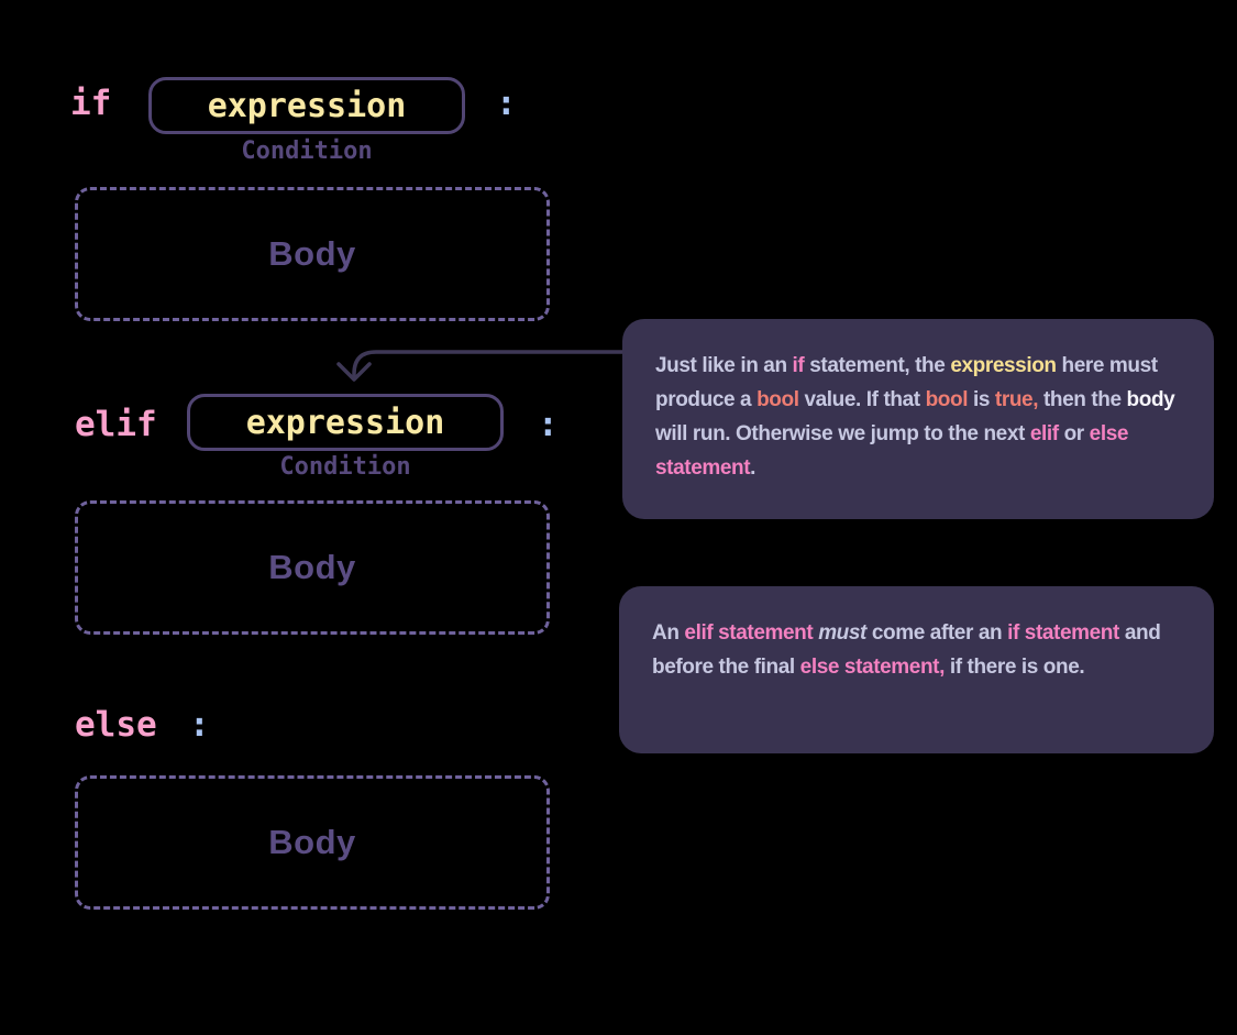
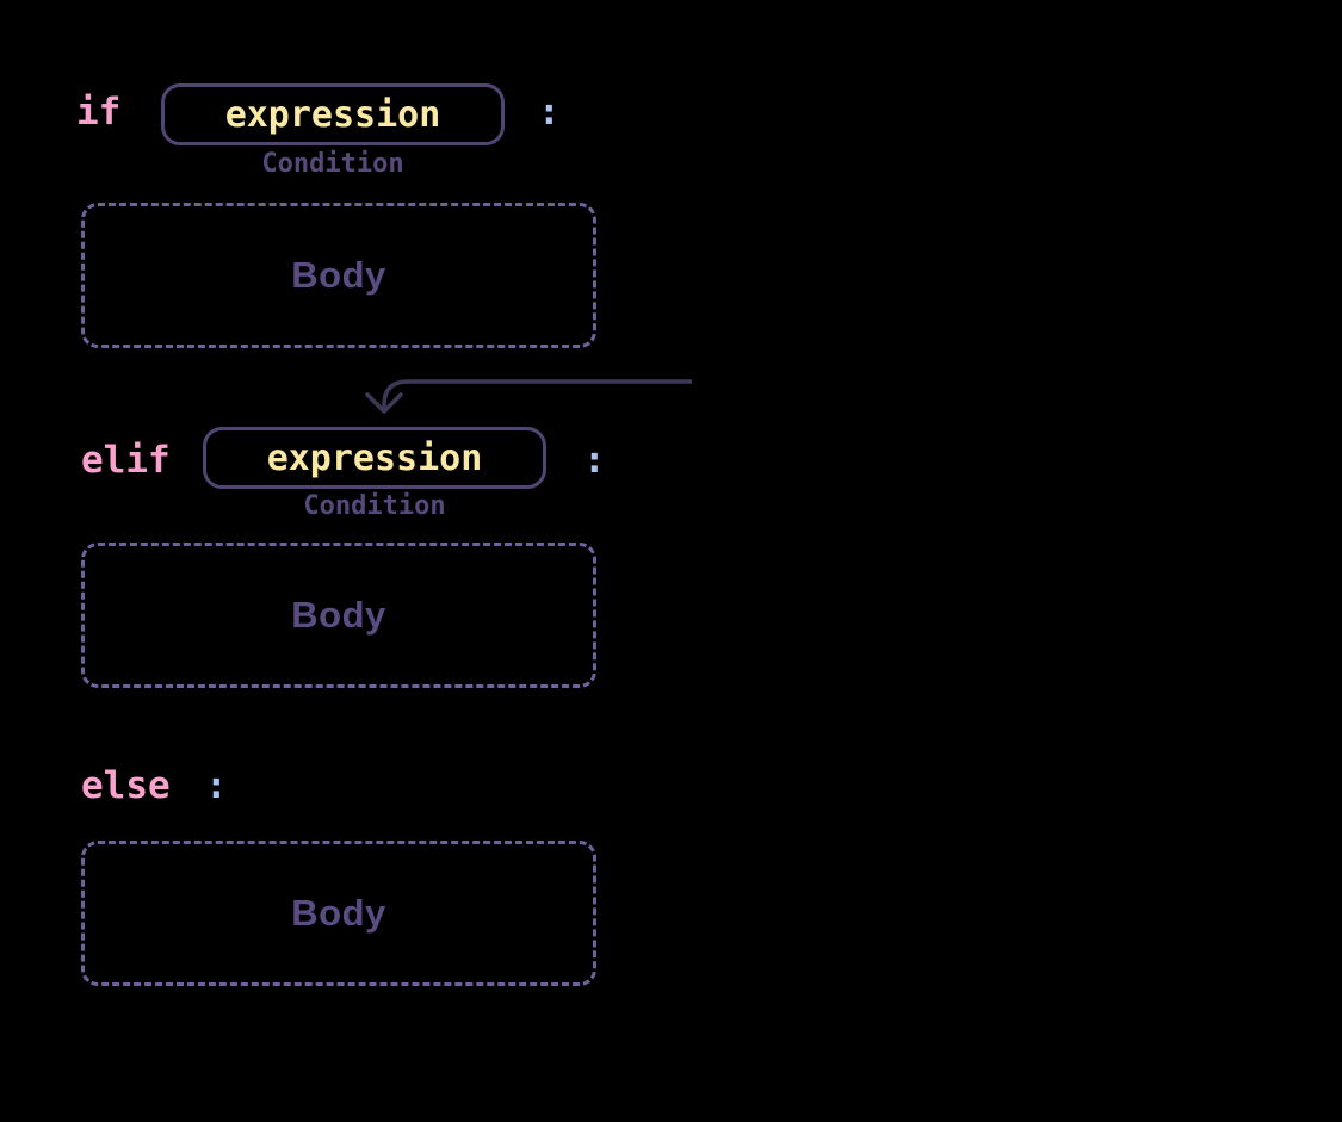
  if
  expression
  :
  Condition
  Body
  elif
  expression
  :
  Condition
  Body
  else
  :
  Body
- Just like in an if statement, the expression here must produce a bool value. If that bool is true, then the body will run. Otherwise we jump to the next elif or else statement.
- An elif statement must come after an if statement and before the final else statement, if there is one.
